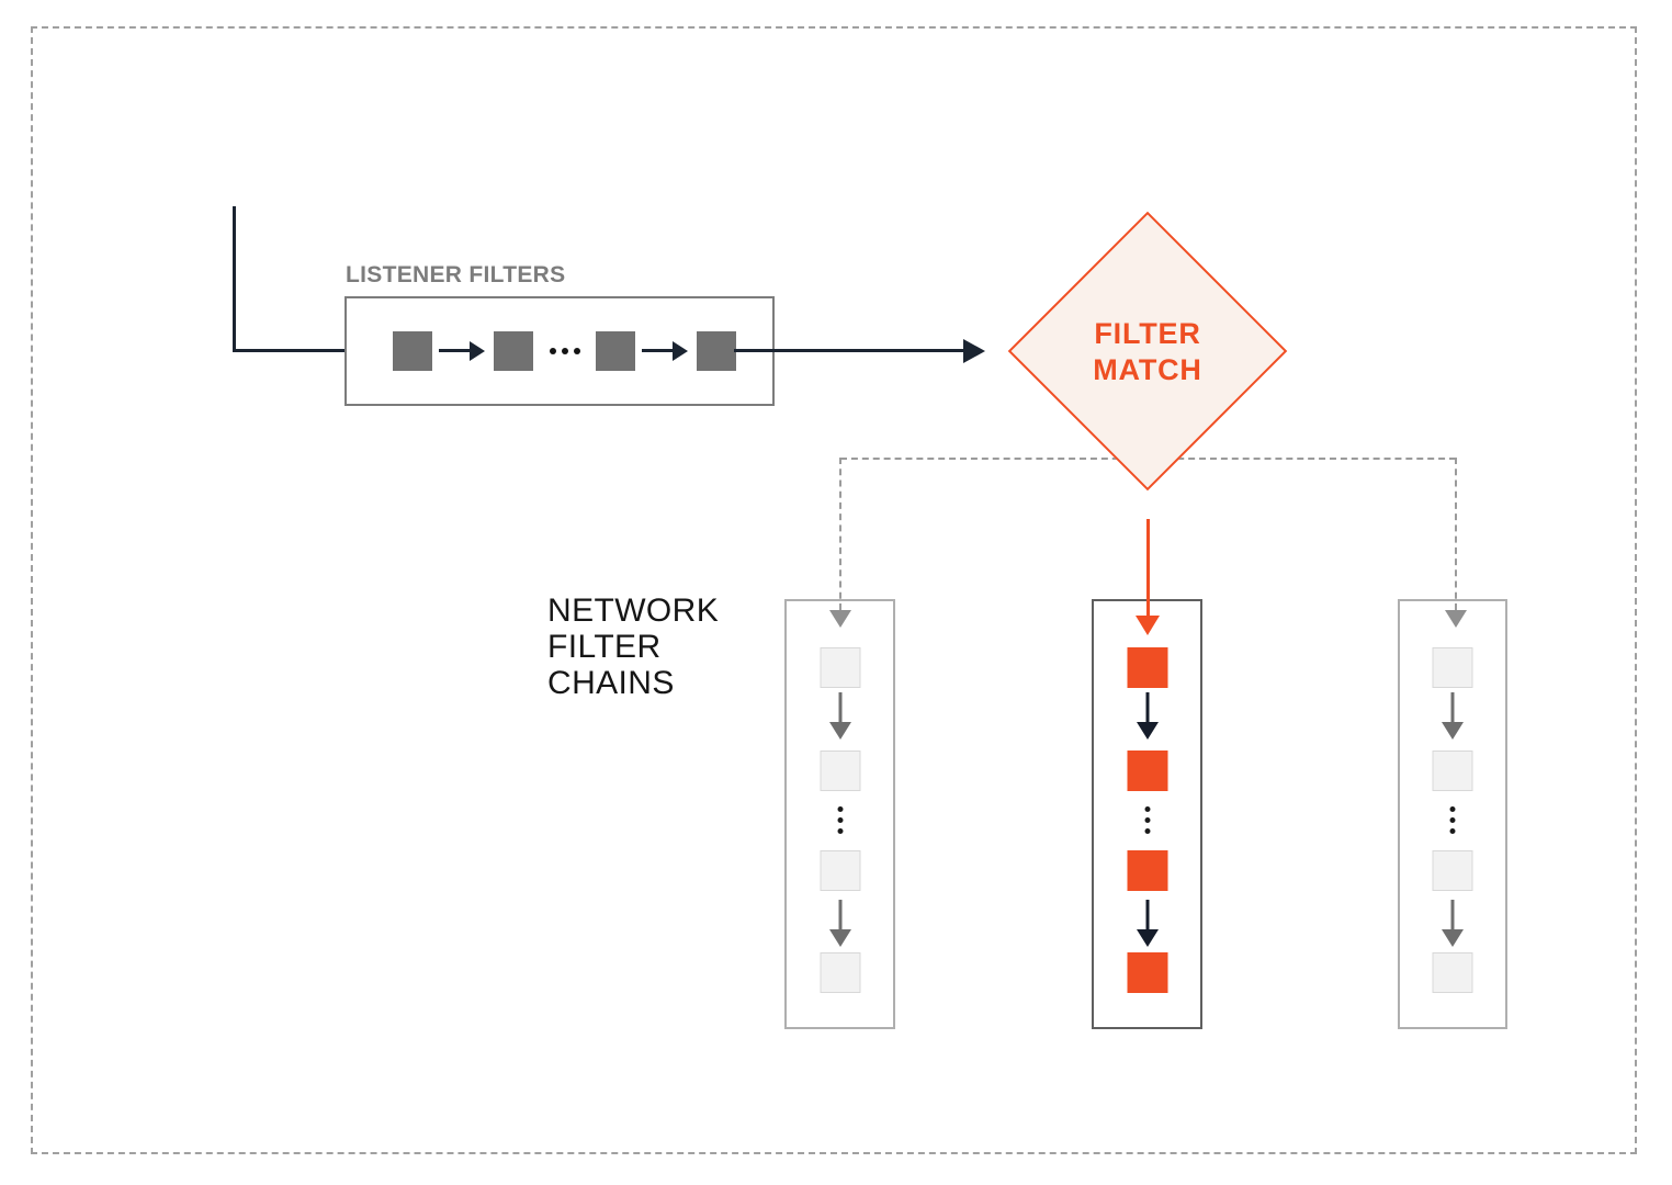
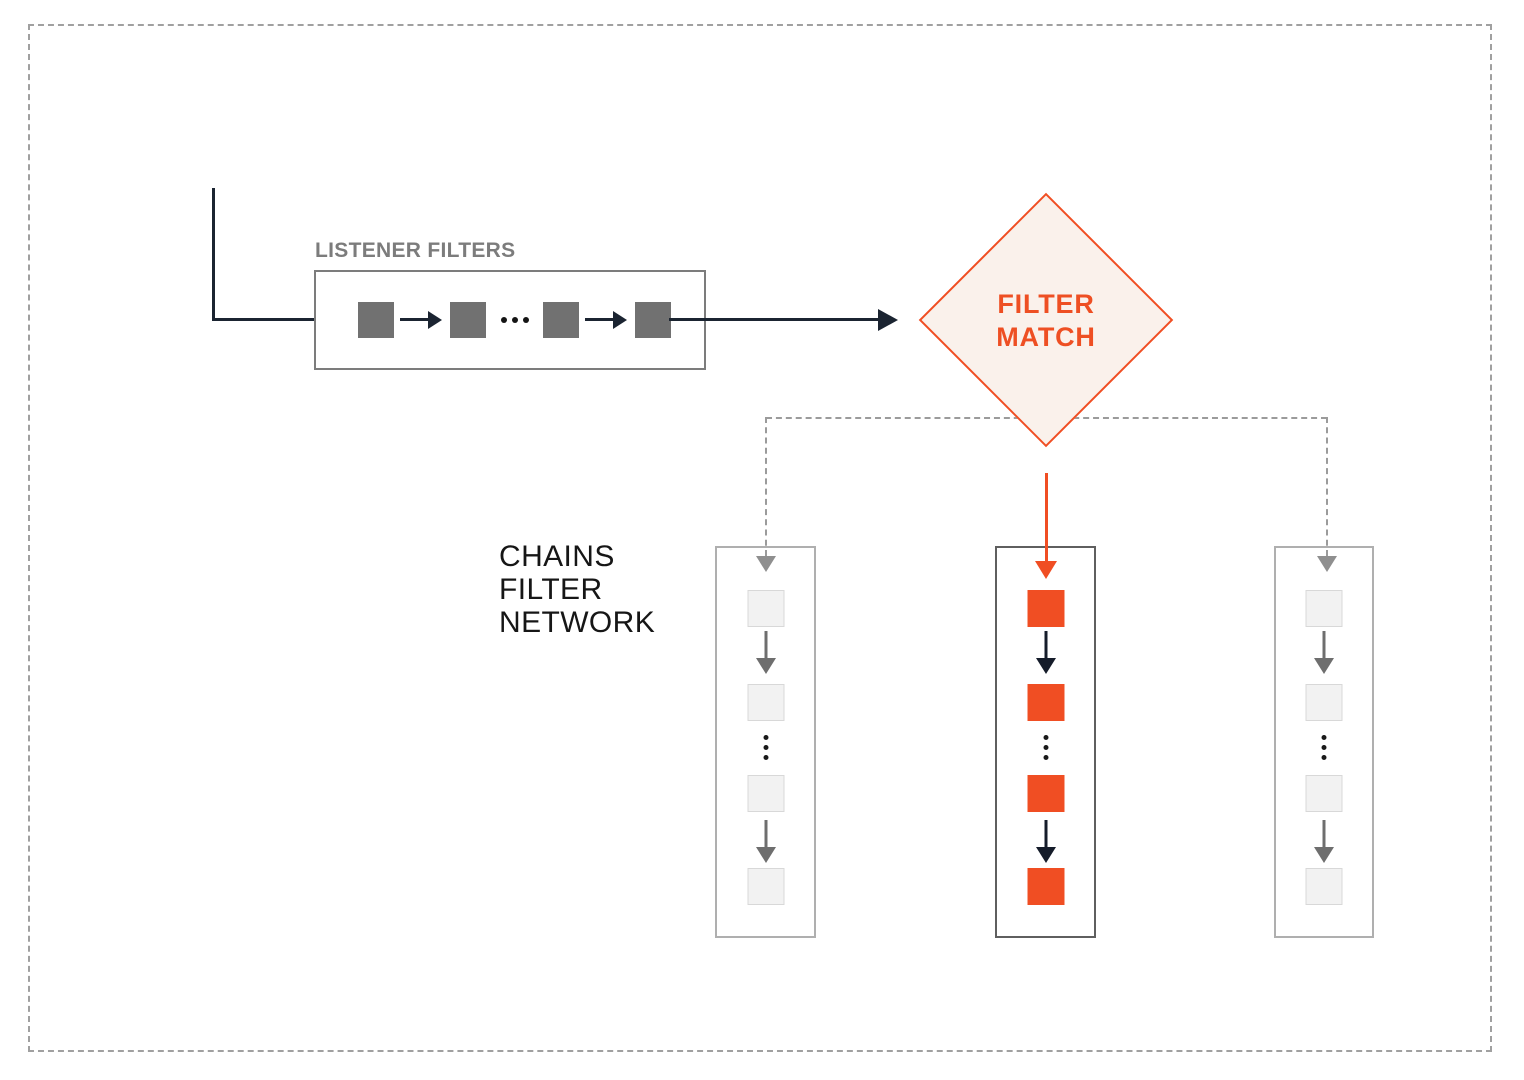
- NETWORK
+ CHAINS
  FILTER
- CHAINS
+ NETWORK
  FILTER
  MATCH
  LISTENER FILTERS
